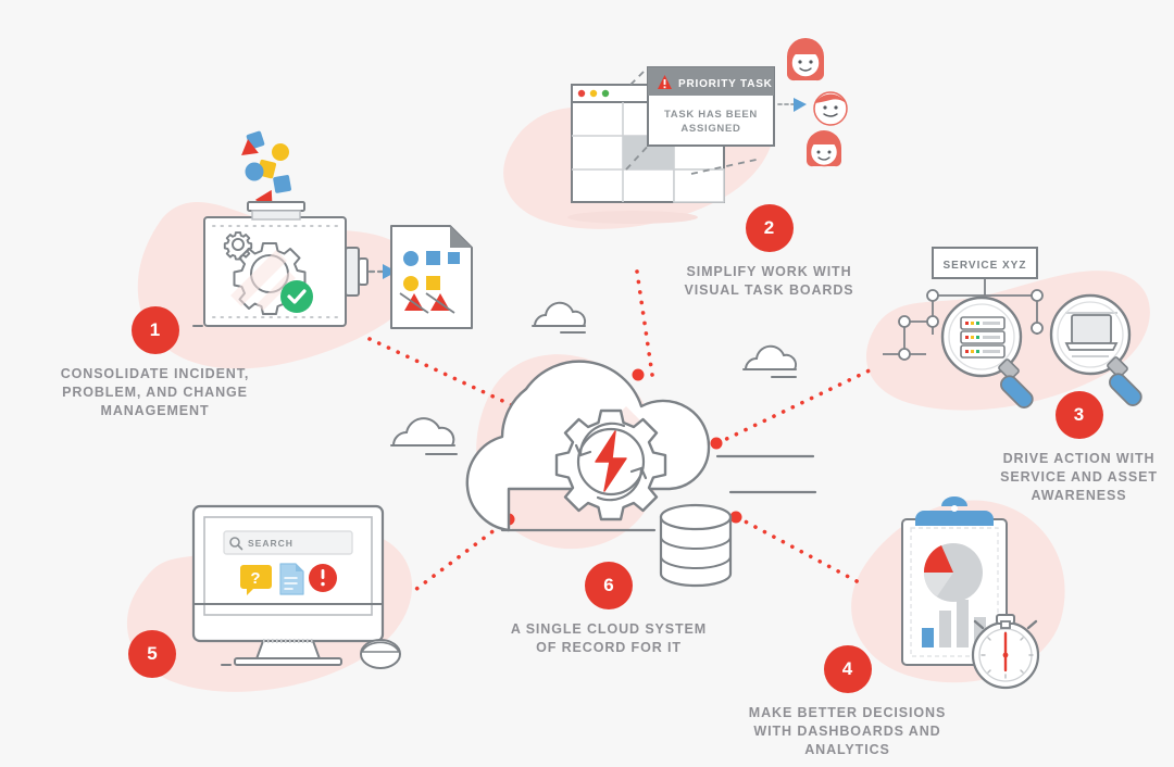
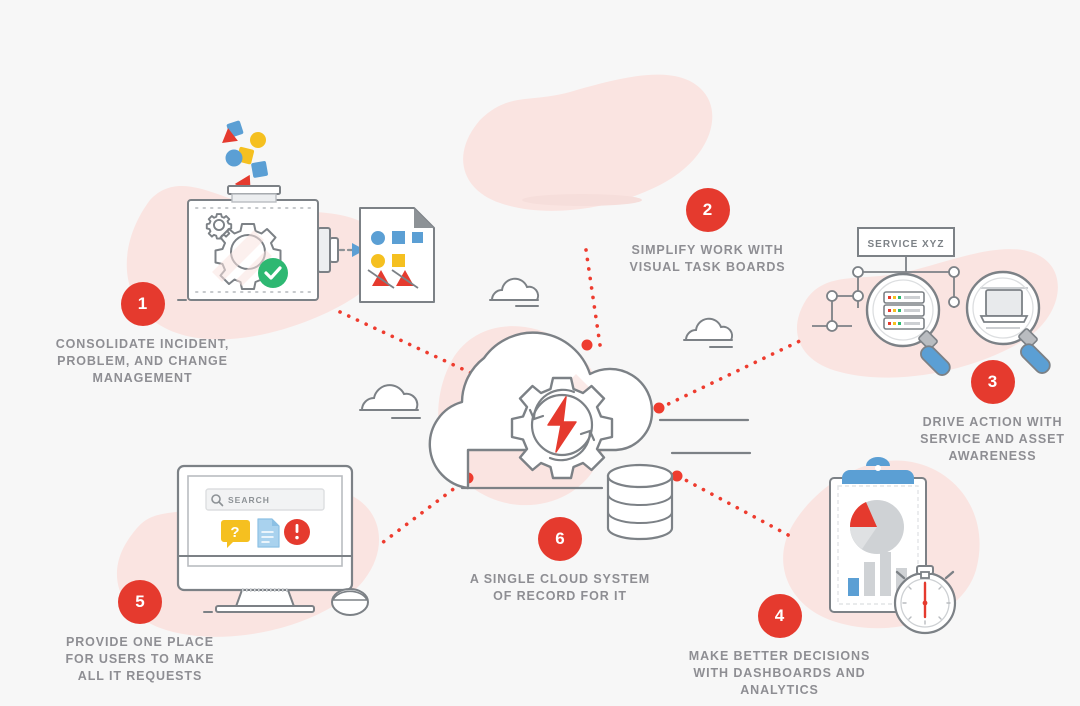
- PRIORITY TASK
- TASK HAS BEEN
- ASSIGNED
  SERVICE XYZ
  SEARCH
  ?
  1
  CONSOLIDATE INCIDENT,
  PROBLEM, AND CHANGE
  MANAGEMENT
  2
  SIMPLIFY WORK WITH
  VISUAL TASK BOARDS
  3
  DRIVE ACTION WITH
  SERVICE AND ASSET
  AWARENESS
  4
  MAKE BETTER DECISIONS
  WITH DASHBOARDS AND
  ANALYTICS
  5
+ PROVIDE ONE PLACE
+ FOR USERS TO MAKE
+ ALL IT REQUESTS
  6
  A SINGLE CLOUD SYSTEM
  OF RECORD FOR IT
